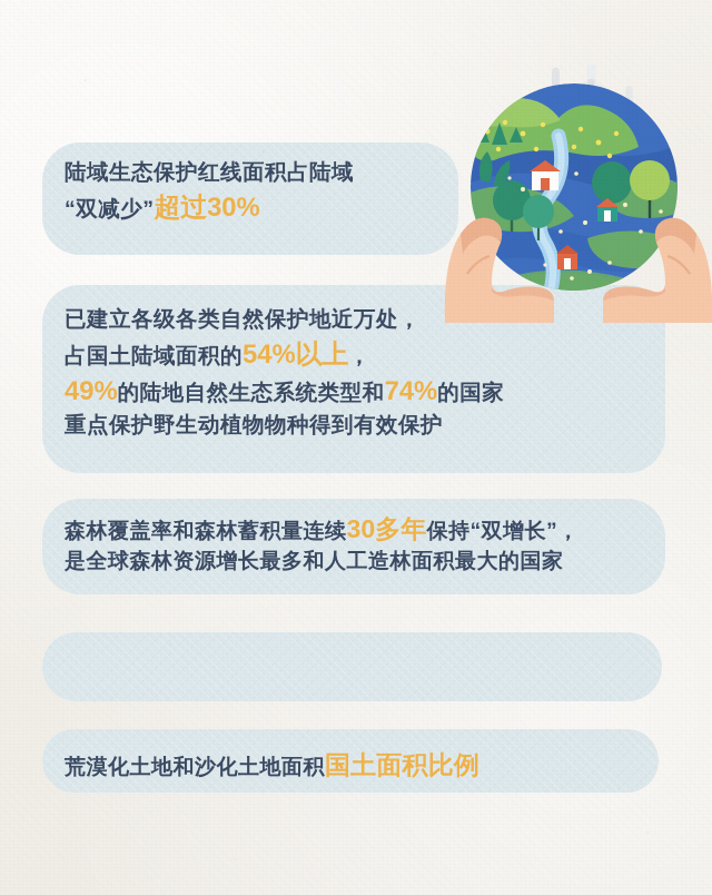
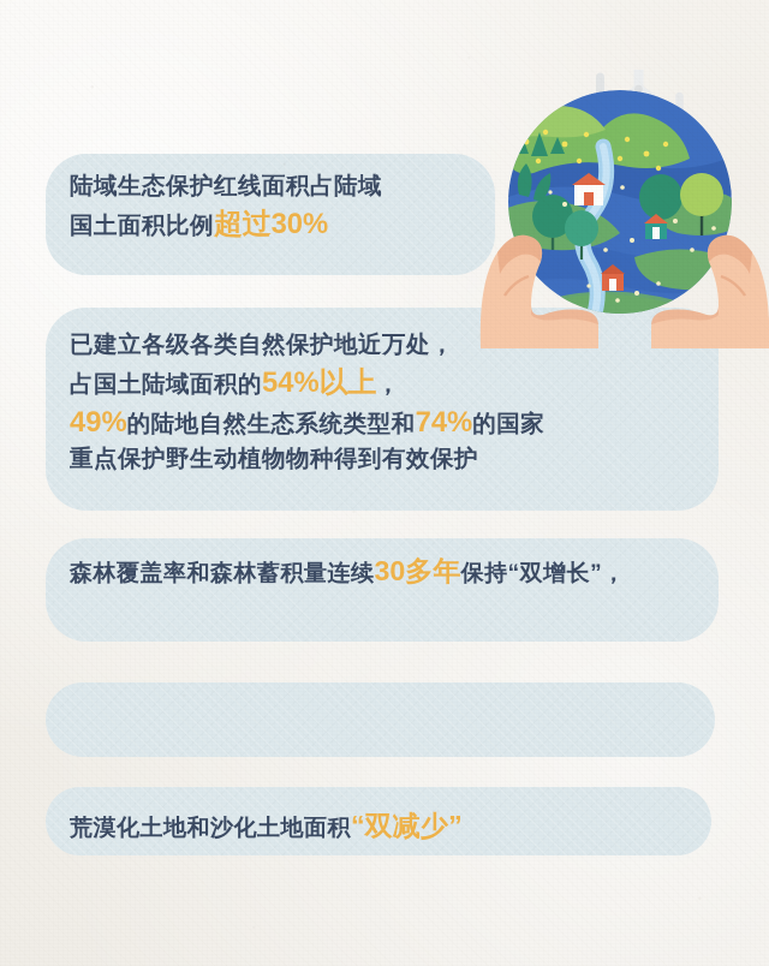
  陆域生态保护红线面积占陆域
- “双减少”超过30%
+ 国土面积比例超过30%
  已建立各级各类自然保护地近万处，
  占国土陆域面积的54%以上，
  49%的陆地自然生态系统类型和74%的国家
  重点保护野生动植物物种得到有效保护
  森林覆盖率和森林蓄积量连续30多年保持“双增长”，
- 是全球森林资源增长最多和人工造林面积最大的国家
- 荒漠化土地和沙化土地面积国土面积比例
+ 荒漠化土地和沙化土地面积“双减少”
